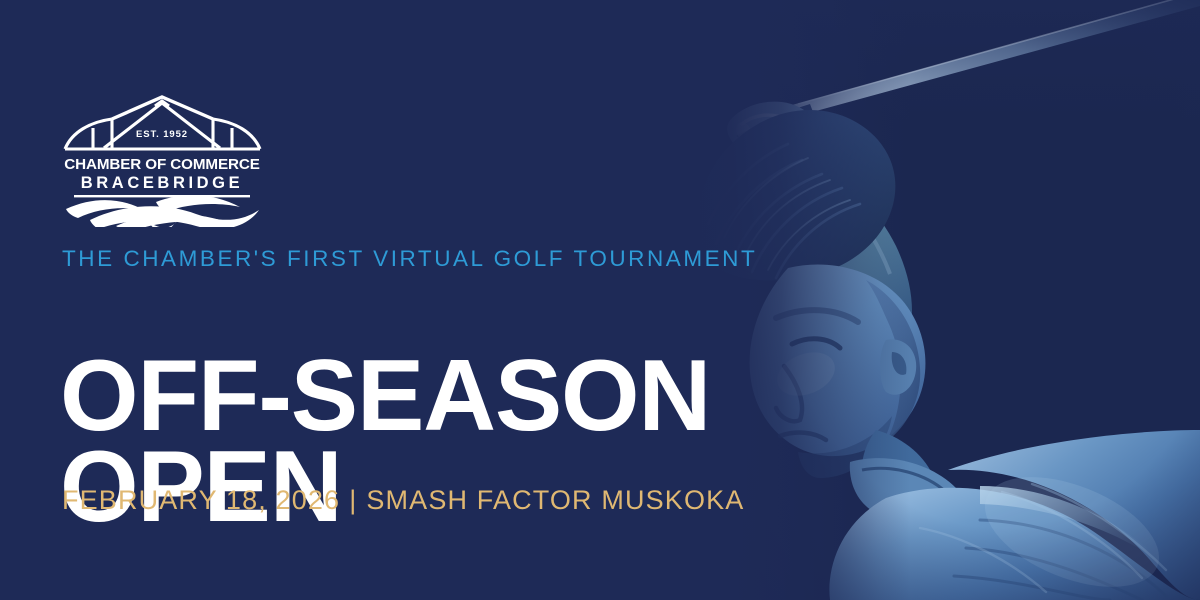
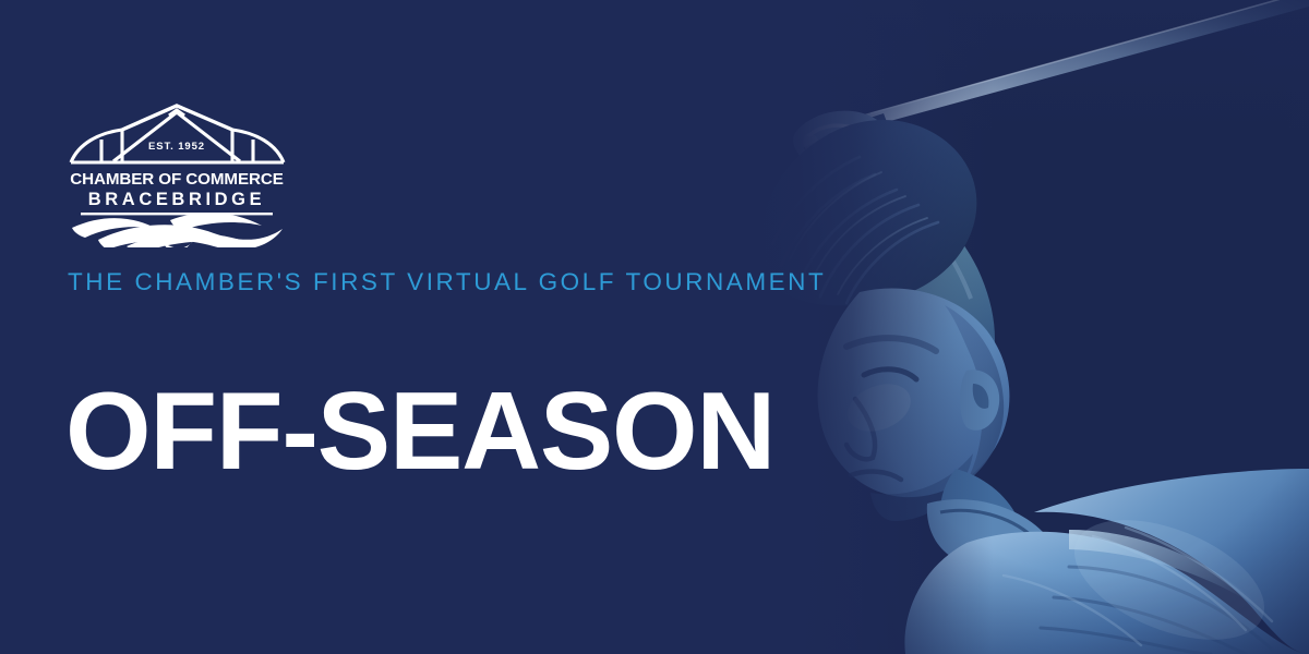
  EST. 1952
  CHAMBER OF COMMERCE
  BRACEBRIDGE
  THE CHAMBER'S FIRST VIRTUAL GOLF TOURNAMENT
  OFF-SEASON
- OPEN
- FEBRUARY 18, 2026 | SMASH FACTOR MUSKOKA
